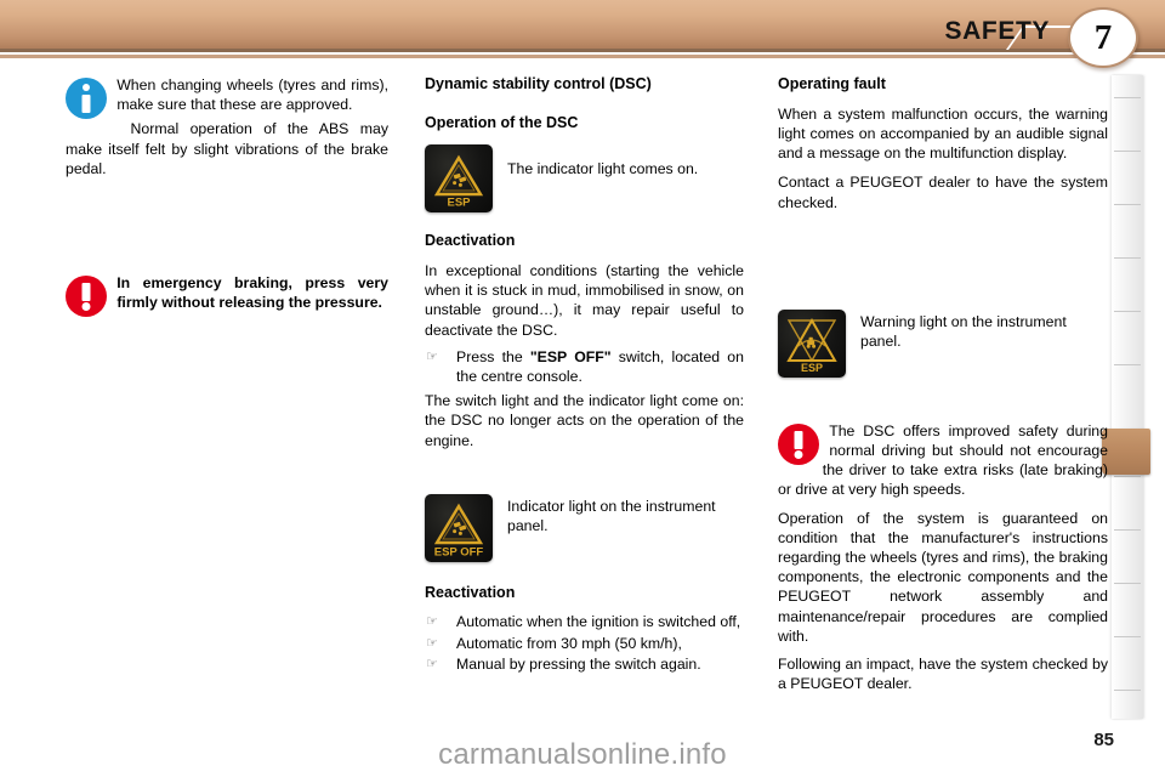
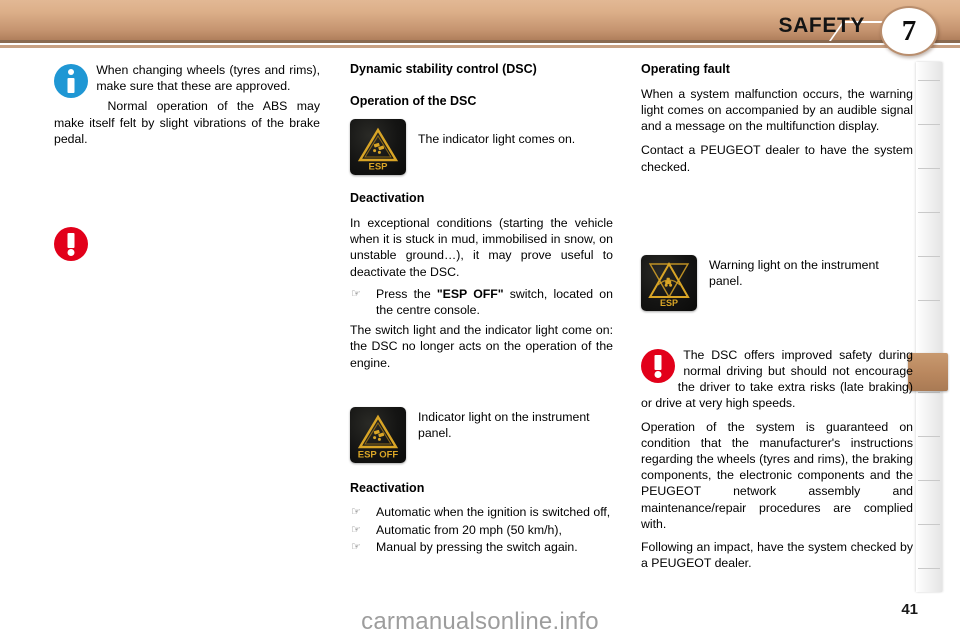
  SAFETY
  7
  When changing wheels (tyres and rims), make sure that these are approved.
  Normal operation of the ABS may make itself felt by slight vibrations of the brake pedal.
- In emergency braking, press very firmly without releasing the pressure.
  Dynamic stability control (DSC)
  Operation of the DSC
  ESP
  The indicator light comes on.
  Deactivation
- In exceptional conditions (starting the vehicle when it is stuck in mud, immobilised in snow, on unstable ground…), it may repair useful to deactivate the DSC.
+ In exceptional conditions (starting the vehicle when it is stuck in mud, immobilised in snow, on unstable ground…), it may prove useful to deactivate the DSC.
  ☞
  Press the "ESP OFF" switch, located on the centre console.
  The switch light and the indicator light come on: the DSC no longer acts on the operation of the engine.
  ESP OFF
  Indicator light on the instrument panel.
  Reactivation
  ☞
  Automatic when the ignition is switched off,
  ☞
- Automatic from 30 mph (50 km/h),
+ Automatic from 20 mph (50 km/h),
  ☞
  Manual by pressing the switch again.
  Operating fault
  When a system malfunction occurs, the warning light comes on accompanied by an audible signal and a message on the multifunction display.
  Contact a PEUGEOT dealer to have the system checked.
  ESP
  Warning light on the instrument panel.
  The DSC offers improved safety during normal driving but should not encourage the driver to take extra risks (late braking) or drive at very high speeds.
  Operation of the system is guaranteed on condition that the manufacturer's instructions regarding the wheels (tyres and rims), the braking components, the electronic components and the PEUGEOT network assembly and maintenance/repair procedures are complied with.
  Following an impact, have the system checked by a PEUGEOT dealer.
- 85
+ 41
  carmanualsonline.info
